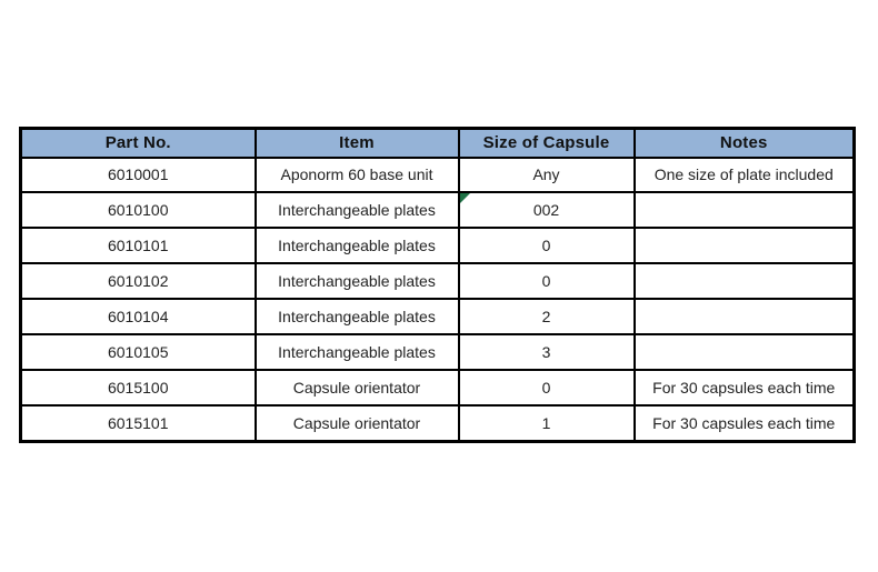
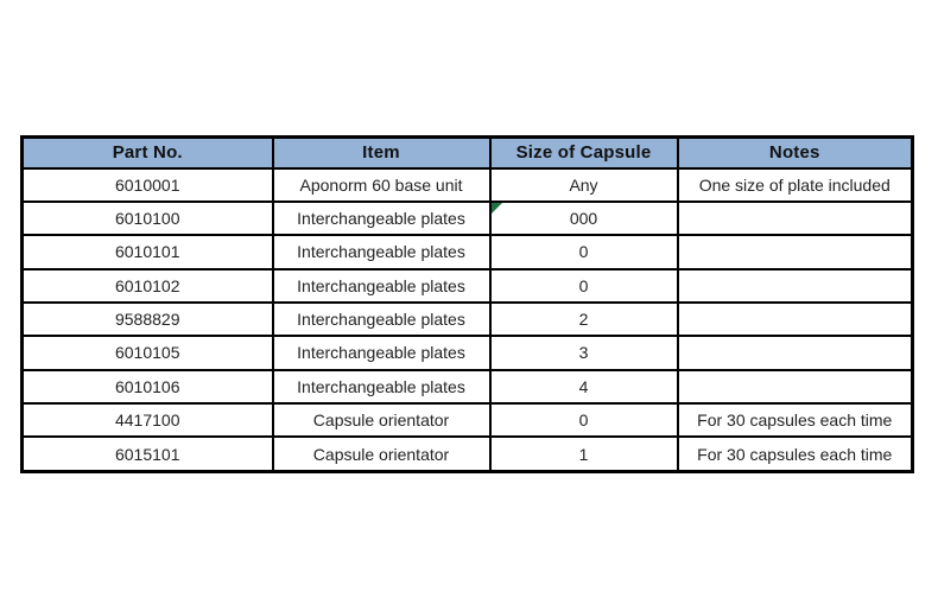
  Part No.	Item	Size of Capsule	Notes
  6010001	Aponorm 60 base unit	Any	One size of plate included
- 6010100	Interchangeable plates	002
+ 6010100	Interchangeable plates	000
  6010101	Interchangeable plates	0
  6010102	Interchangeable plates	0
- 6010104	Interchangeable plates	2
+ 9588829	Interchangeable plates	2
  6010105	Interchangeable plates	3
+ 6010106	Interchangeable plates	4
- 6015100	Capsule orientator	0	For 30 capsules each time
+ 4417100	Capsule orientator	0	For 30 capsules each time
  6015101	Capsule orientator	1	For 30 capsules each time
